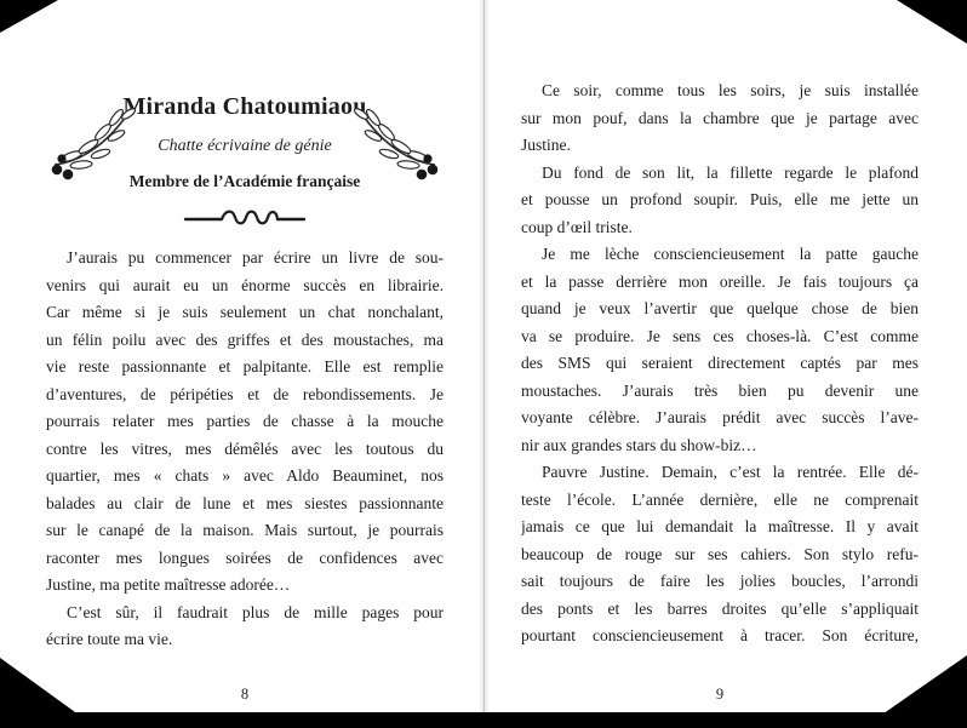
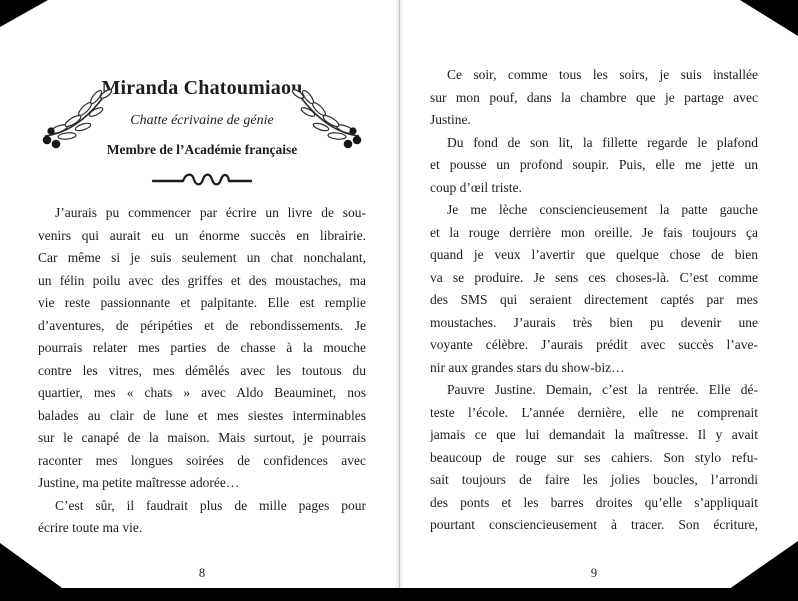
  Miranda Chatoumiaou
  Chatte écrivaine de génie
  Membre de l’Académie française
  J’aurais pu commencer par écrire un livre de sou-
  venirs qui aurait eu un énorme succès en librairie.
  Car même si je suis seulement un chat nonchalant,
  un félin poilu avec des griffes et des moustaches, ma
  vie reste passionnante et palpitante. Elle est remplie
  d’aventures, de péripéties et de rebondissements. Je
  pourrais relater mes parties de chasse à la mouche
  contre les vitres, mes démêlés avec les toutous du
  quartier, mes « chats » avec Aldo Beauminet, nos
- balades au clair de lune et mes siestes passionnante
+ balades au clair de lune et mes siestes interminables
  sur le canapé de la maison. Mais surtout, je pourrais
  raconter mes longues soirées de confidences avec
  Justine, ma petite maîtresse adorée…
  C’est sûr, il faudrait plus de mille pages pour
  écrire toute ma vie.
  8
  Ce soir, comme tous les soirs, je suis installée
  sur mon pouf, dans la chambre que je partage avec
  Justine.
  Du fond de son lit, la fillette regarde le plafond
  et pousse un profond soupir. Puis, elle me jette un
  coup d’œil triste.
  Je me lèche consciencieusement la patte gauche
- et la passe derrière mon oreille. Je fais toujours ça
+ et la rouge derrière mon oreille. Je fais toujours ça
  quand je veux l’avertir que quelque chose de bien
  va se produire. Je sens ces choses-là. C’est comme
  des SMS qui seraient directement captés par mes
  moustaches. J’aurais très bien pu devenir une
  voyante célèbre. J’aurais prédit avec succès l’ave-
  nir aux grandes stars du show-biz…
  Pauvre Justine. Demain, c’est la rentrée. Elle dé-
  teste l’école. L’année dernière, elle ne comprenait
  jamais ce que lui demandait la maîtresse. Il y avait
  beaucoup de rouge sur ses cahiers. Son stylo refu-
  sait toujours de faire les jolies boucles, l’arrondi
  des ponts et les barres droites qu’elle s’appliquait
  pourtant consciencieusement à tracer. Son écriture,
  9
